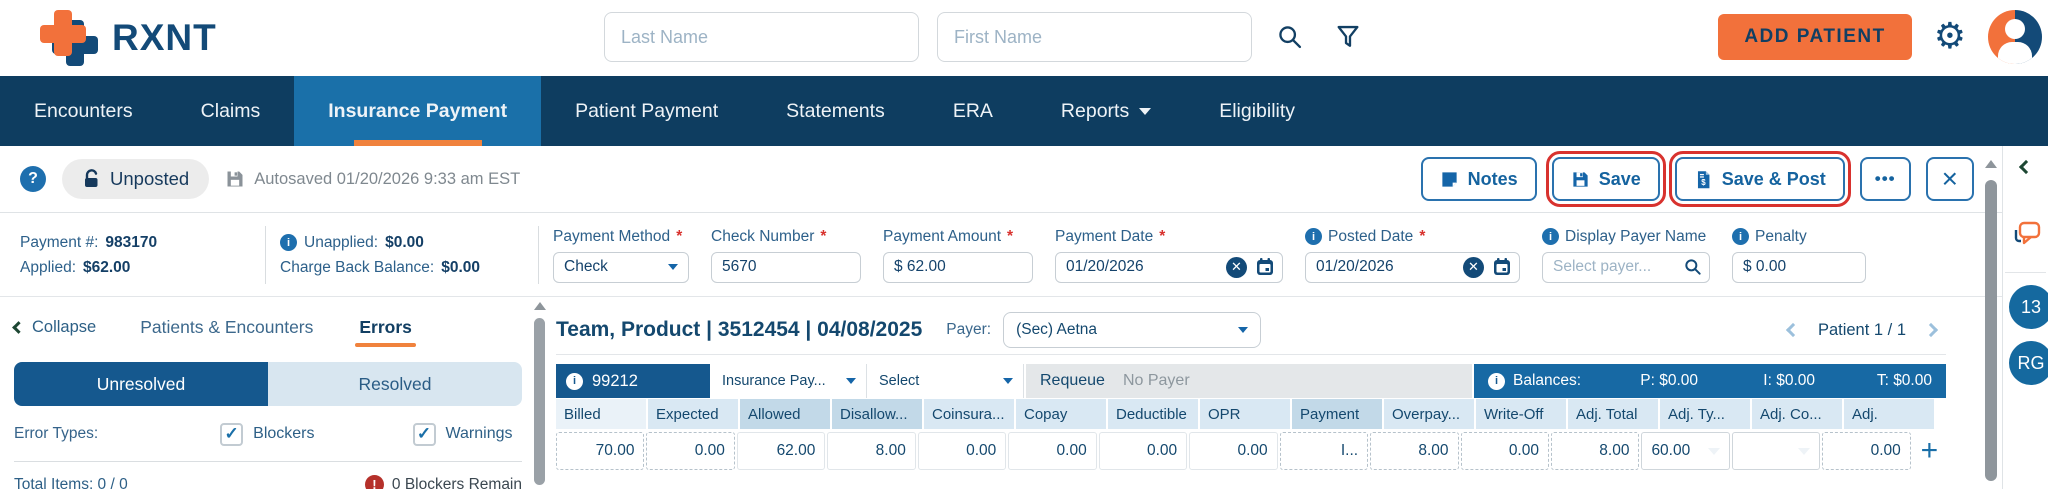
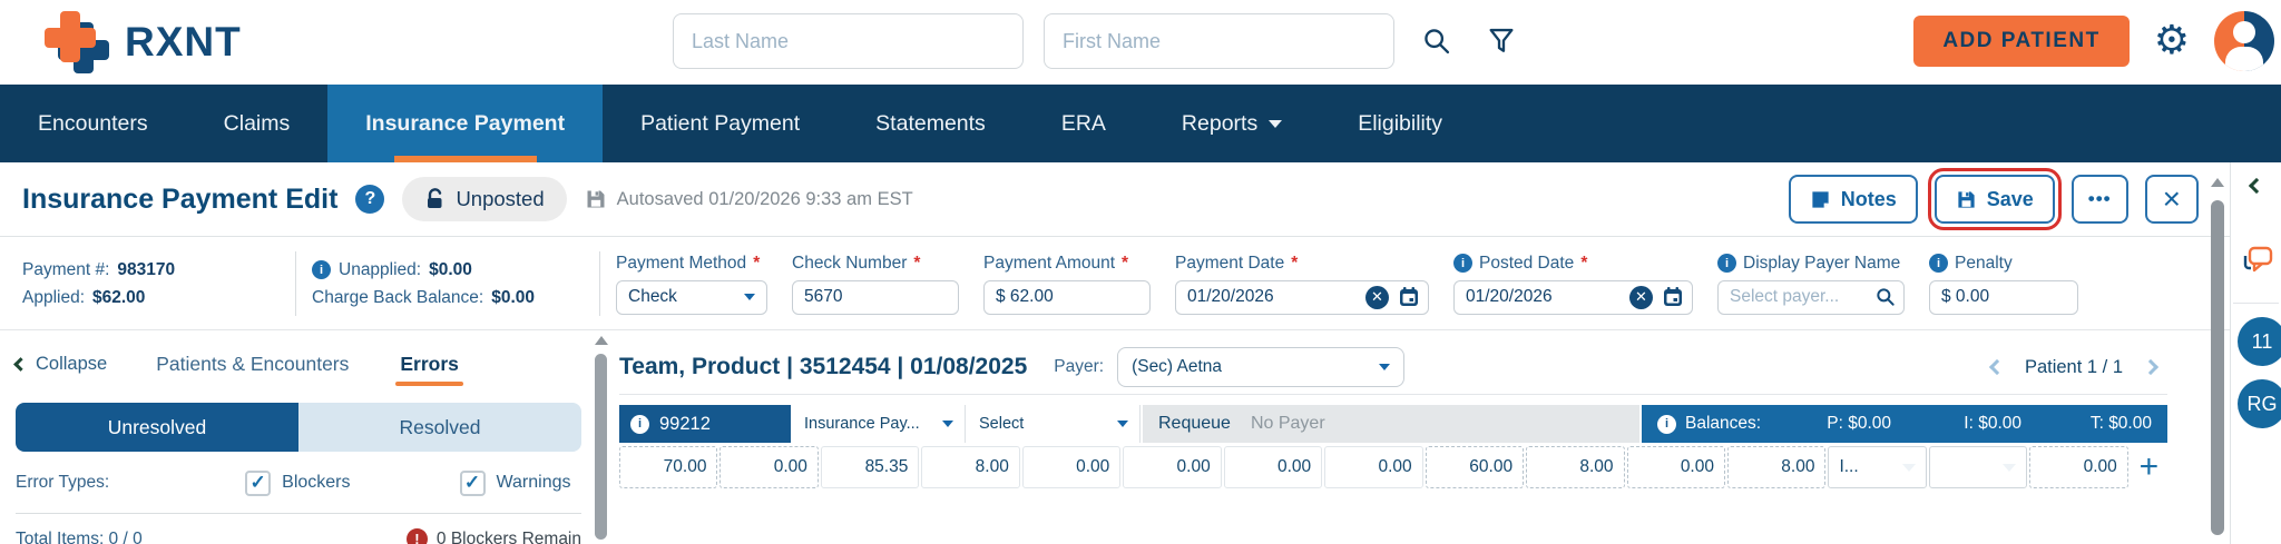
  RXNT
  Last Name
  First Name
  ADD PATIENT
  ⚙
  Encounters
  Claims
  Insurance Payment
  Patient Payment
  Statements
  ERA
  Reports
  Eligibility
+ Insurance Payment Edit
  ?
  Unposted
  Autosaved 01/20/2026 9:33 am EST
  Notes
  Save
- $
- Save & Post
  •••
  ×
  Payment #:
  983170
  Applied:
  $62.00
  i
  Unapplied:
  $0.00
  Charge Back Balance:
  $0.00
  Payment Method
  *
  Check
  Check Number
  *
  5670
  Payment Amount
  *
  $ 62.00
  Payment Date
  *
  01/20/2026
  ✕
  i
  Posted Date
  *
  01/20/2026
  ✕
  i
  Display Payer Name
  Select payer...
  i
  Penalty
  $ 0.00
  Collapse
  Patients & Encounters
  Errors
  Unresolved
  Resolved
  Error Types:
  ✓
  Blockers
  ✓
  Warnings
  Total Items: 0 / 0
  !
  0 Blockers Remain
- Team, Product | 3512454 | 04/08/2025
+ Team, Product | 3512454 | 01/08/2025
  Payer:
  (Sec) Aetna
  Patient 1 / 1
  i
  99212
  Insurance Pay...
  Select
  Requeue
  No Payer
  i
  Balances:
  P: $0.00
  I: $0.00
  T: $0.00
- Billed
- Expected
- Allowed
- Disallow...
- Coinsura...
- Copay
- Deductible
- OPR
- Payment
- Overpay...
- Write-Off
- Adj. Total
- Adj. Ty...
- Adj. Co...
- Adj.
  70.00
  0.00
- 62.00
+ 85.35
  8.00
  0.00
  0.00
  0.00
  0.00
- I...
+ 60.00
  8.00
  0.00
  8.00
- 60.00
+ I...
  0.00
  +
- 13
+ 11
  RG
